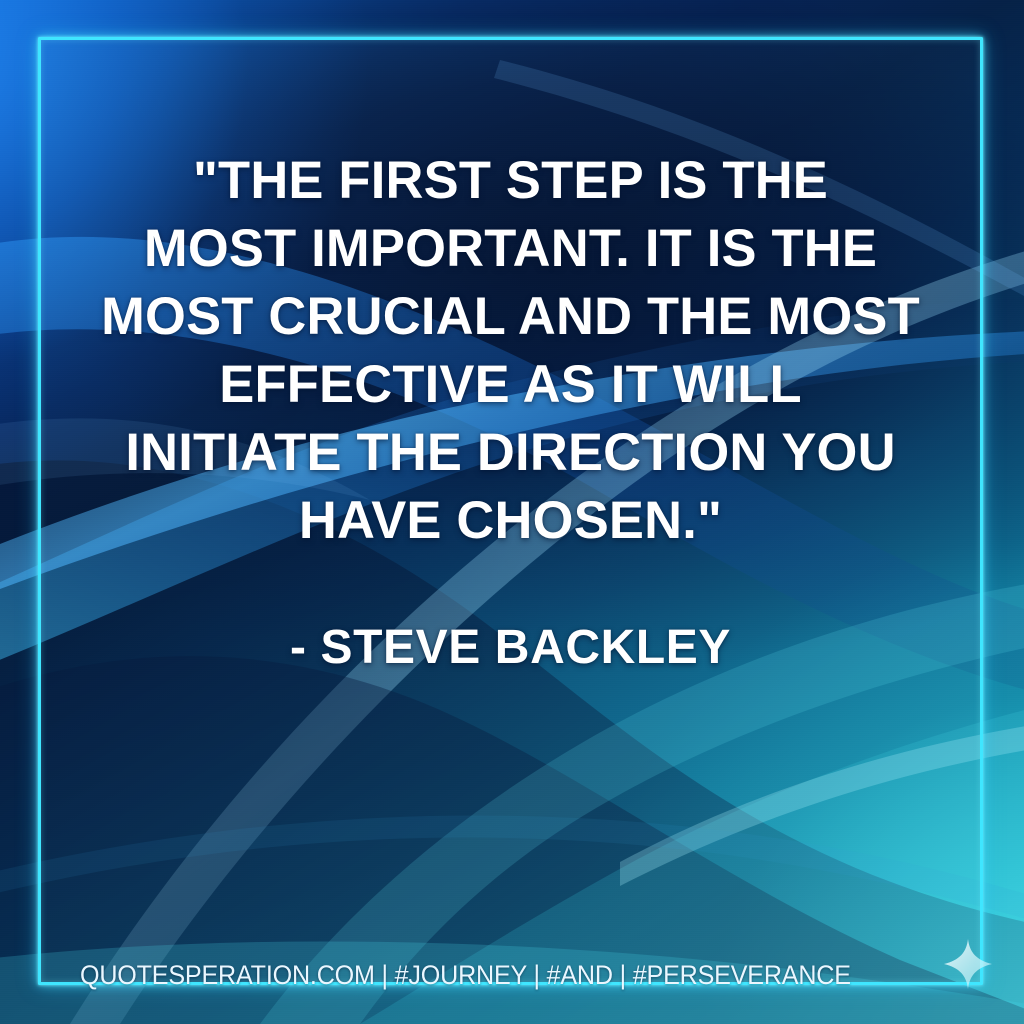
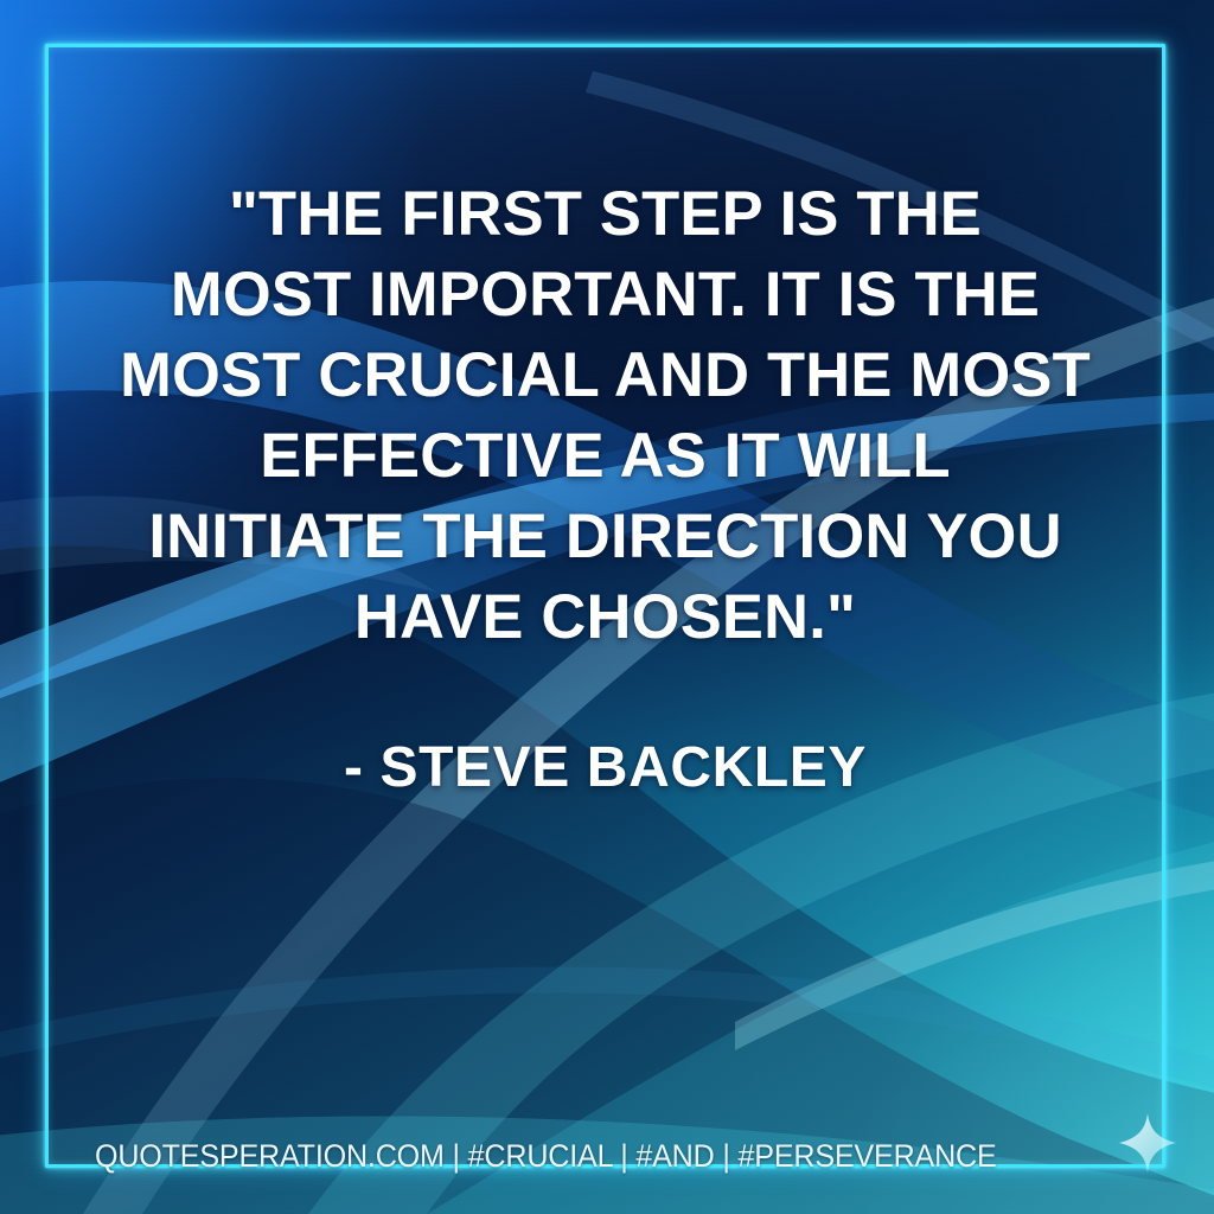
  "THE FIRST STEP IS THE
  MOST IMPORTANT. IT IS THE
  MOST CRUCIAL AND THE MOST
  EFFECTIVE AS IT WILL
  INITIATE THE DIRECTION YOU
  HAVE CHOSEN."
  - STEVE BACKLEY
- QUOTESPERATION.COM | #JOURNEY | #AND | #PERSEVERANCE
+ QUOTESPERATION.COM | #CRUCIAL | #AND | #PERSEVERANCE
